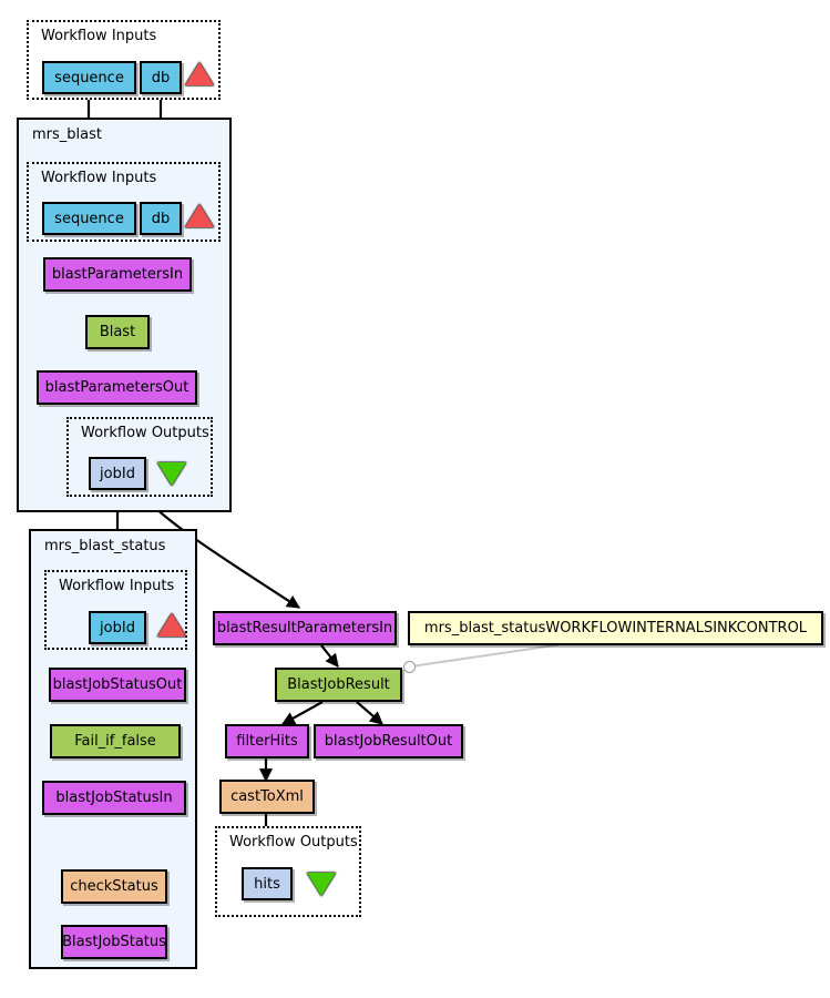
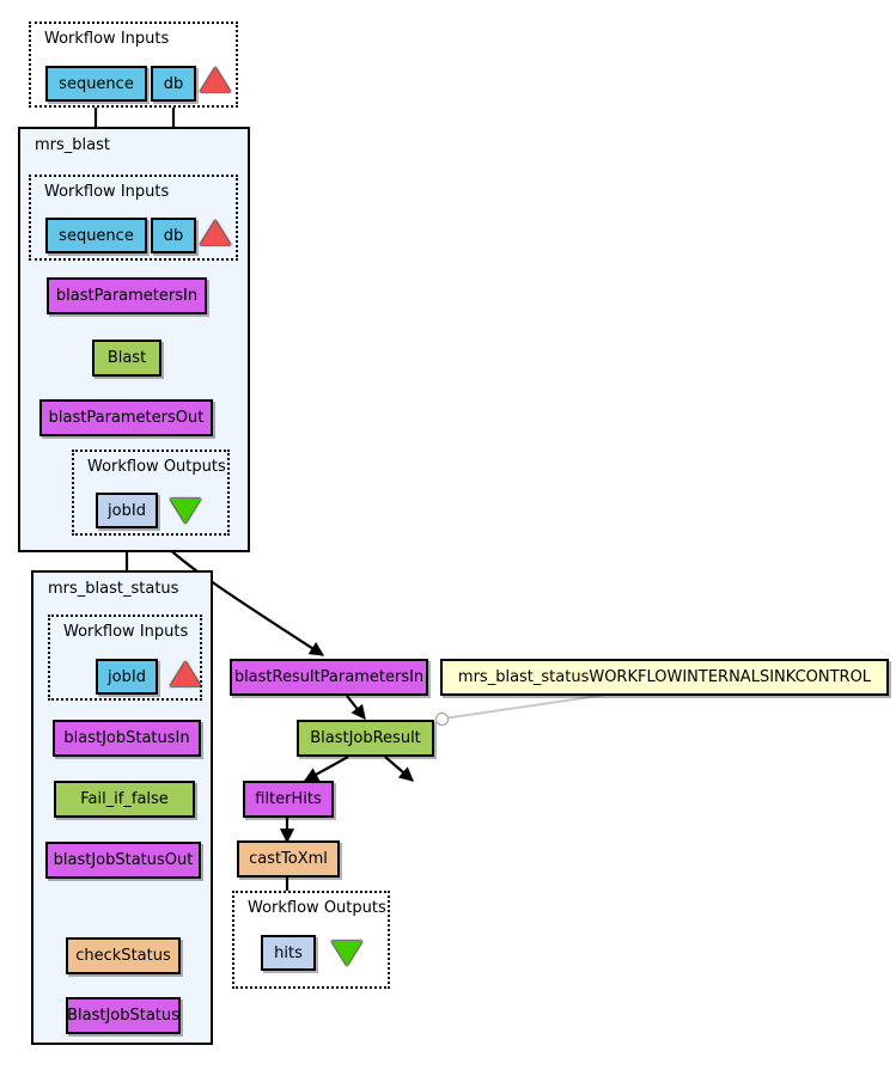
  Workflow Inputs
  sequence
  db
  mrs_blast
  Workflow Inputs
  sequence
  db
  blastParametersIn
  Blast
  blastParametersOut
  Workflow Outputs
  jobId
  mrs_blast_status
  Workflow Inputs
  jobId
- blastJobStatusOut
+ blastJobStatusIn
  Fail_if_false
- blastJobStatusIn
+ blastJobStatusOut
  checkStatus
  BlastJobStatus
  blastResultParametersIn
  mrs_blast_statusWORKFLOWINTERNALSINKCONTROL
  BlastJobResult
  filterHits
- blastJobResultOut
  castToXml
  Workflow Outputs
  hits
